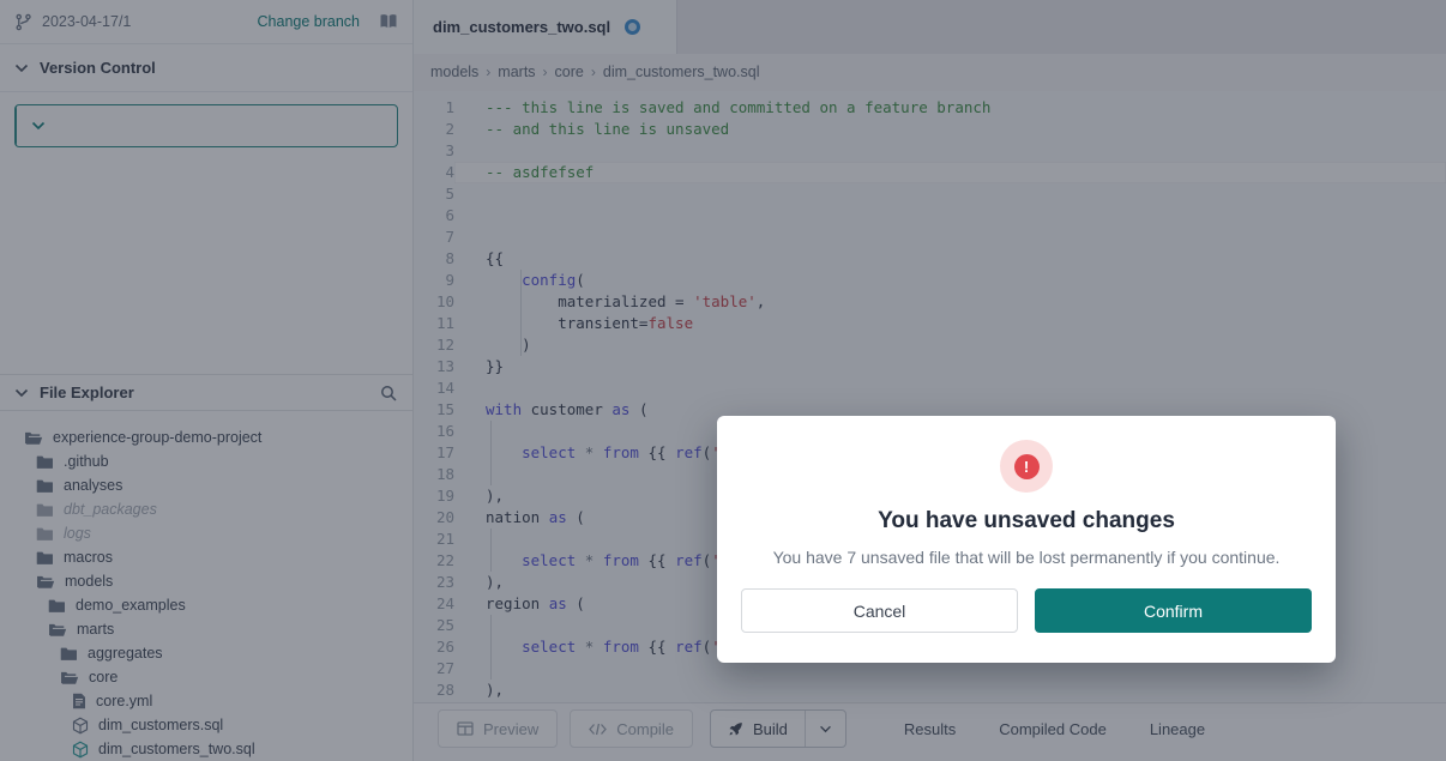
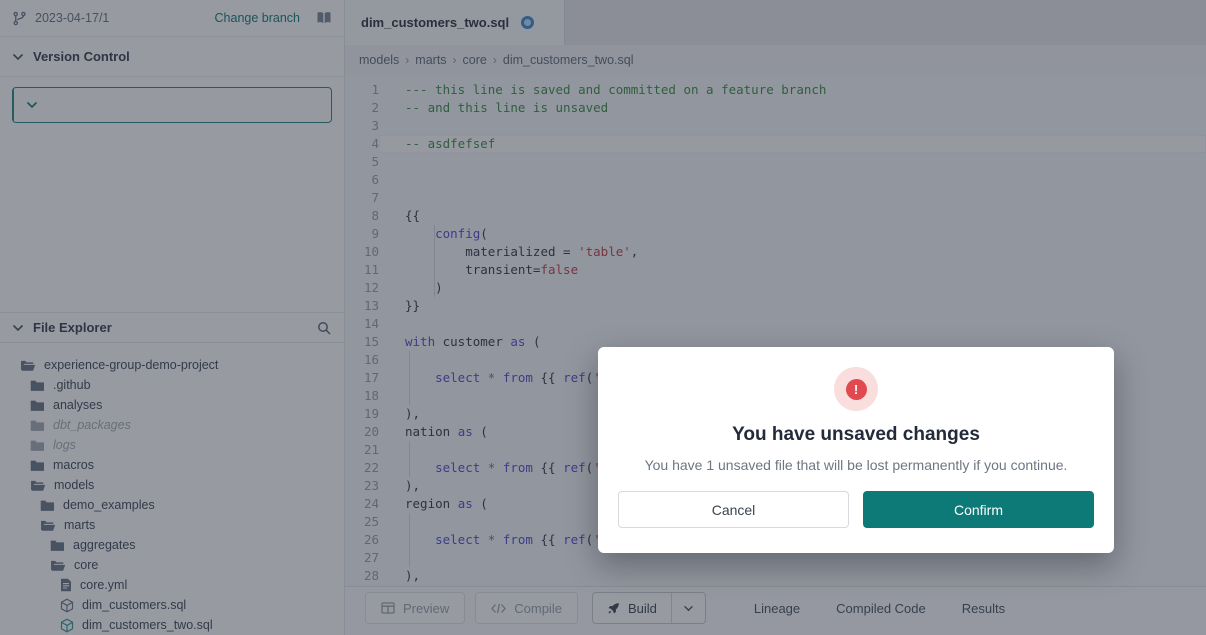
  2023-04-17/1
  Change branch
  Version Control
  File Explorer
  experience-group-demo-project
  .github
  analyses
  dbt_packages
  logs
  macros
  models
  demo_examples
  marts
  aggregates
  core
  core.yml
  dim_customers.sql
  dim_customers_two.sql
  dim_customers_two.sql
  models
  ›
  marts
  ›
  core
  ›
  dim_customers_two.sql
  1
  --- this line is saved and committed on a feature branch
  2
  -- and this line is unsaved
  3
  4
  -- asdfefsef
  5
  6
  7
  8
  {{
  9
  config(
  10
  materialized = 'table',
  11
  transient=false
  12
  )
  13
  }}
  14
  15
  with customer as (
  16
  17
  select * from {{ ref('
  18
  19
  ),
  20
  nation as (
  21
  22
  select * from {{ ref('
  23
  ),
  24
  region as (
  25
  26
  select * from {{ ref('
  27
  28
  ),
  Preview
  Compile
  Build
- Results
+ Lineage
  Compiled Code
- Lineage
+ Results
  !
  You have unsaved changes
- You have 7 unsaved file that will be lost permanently if you continue.
+ You have 1 unsaved file that will be lost permanently if you continue.
  Cancel
  Confirm
